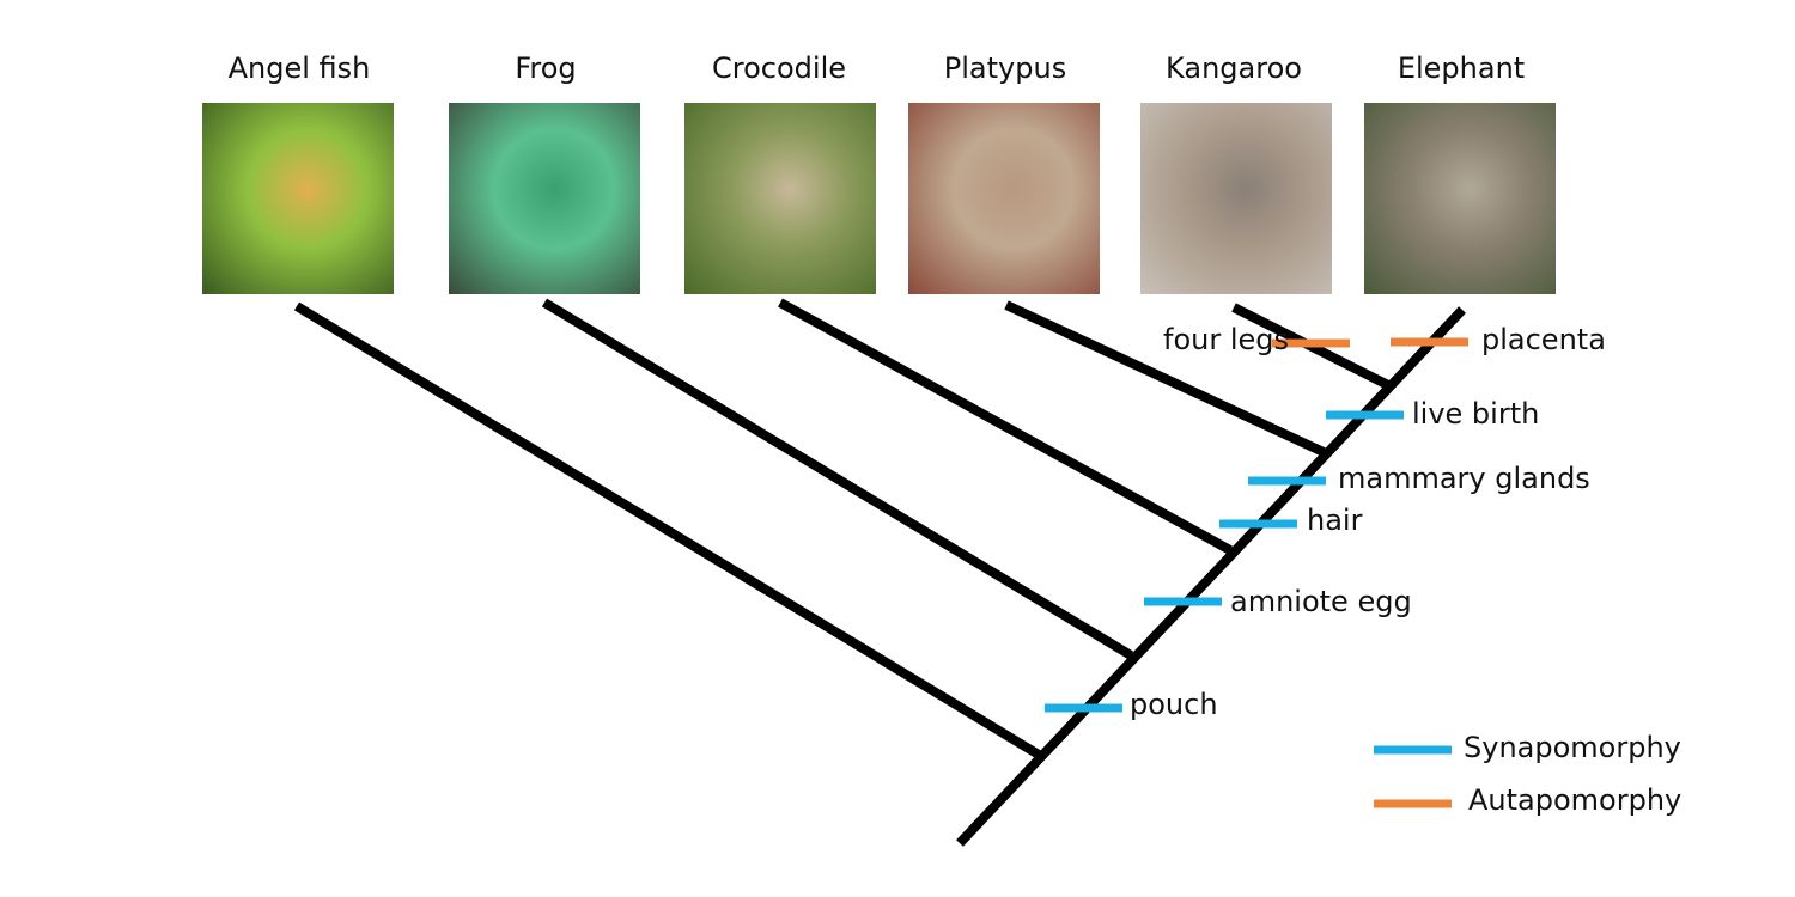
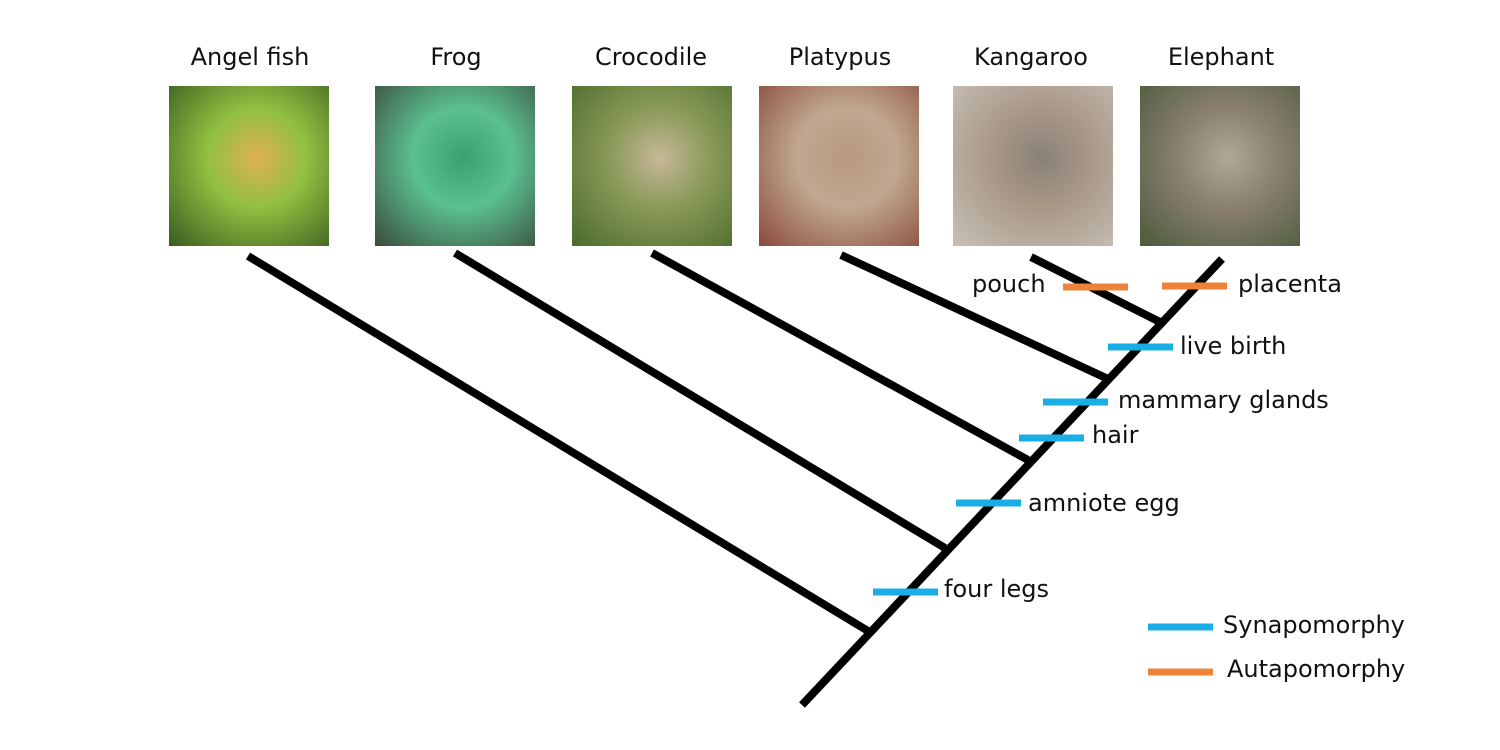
  Angel fish
  Frog
  Crocodile
  Platypus
  Kangaroo
  Elephant
- four legs
+ pouch
  placenta
  live birth
  mammary glands
  hair
  amniote egg
- pouch
+ four legs
  Synapomorphy
  Autapomorphy
